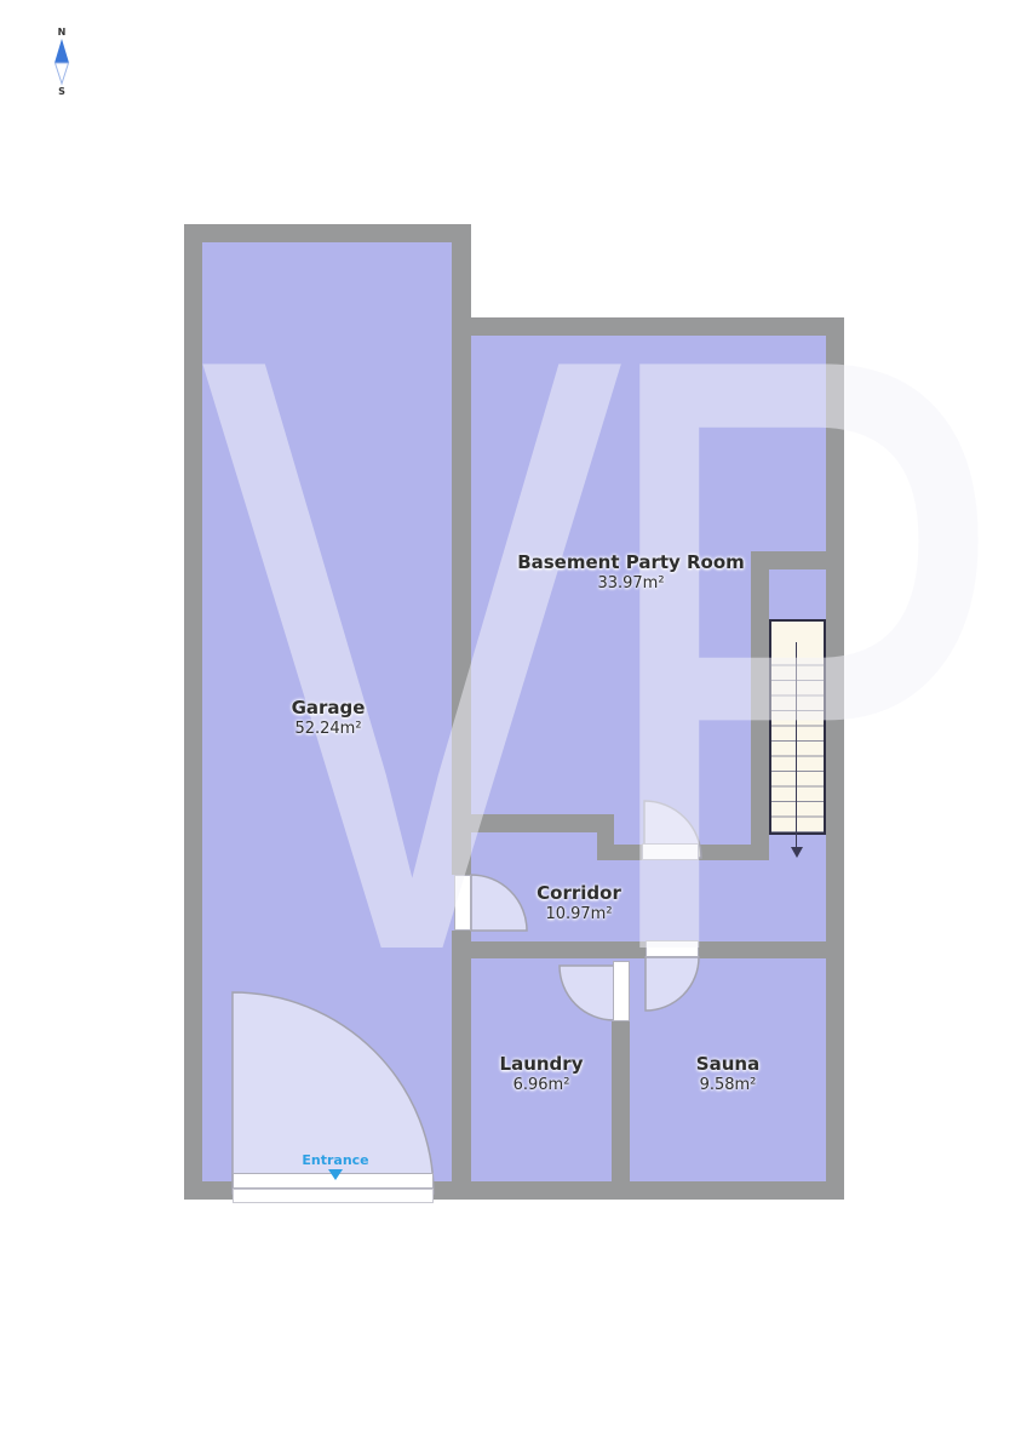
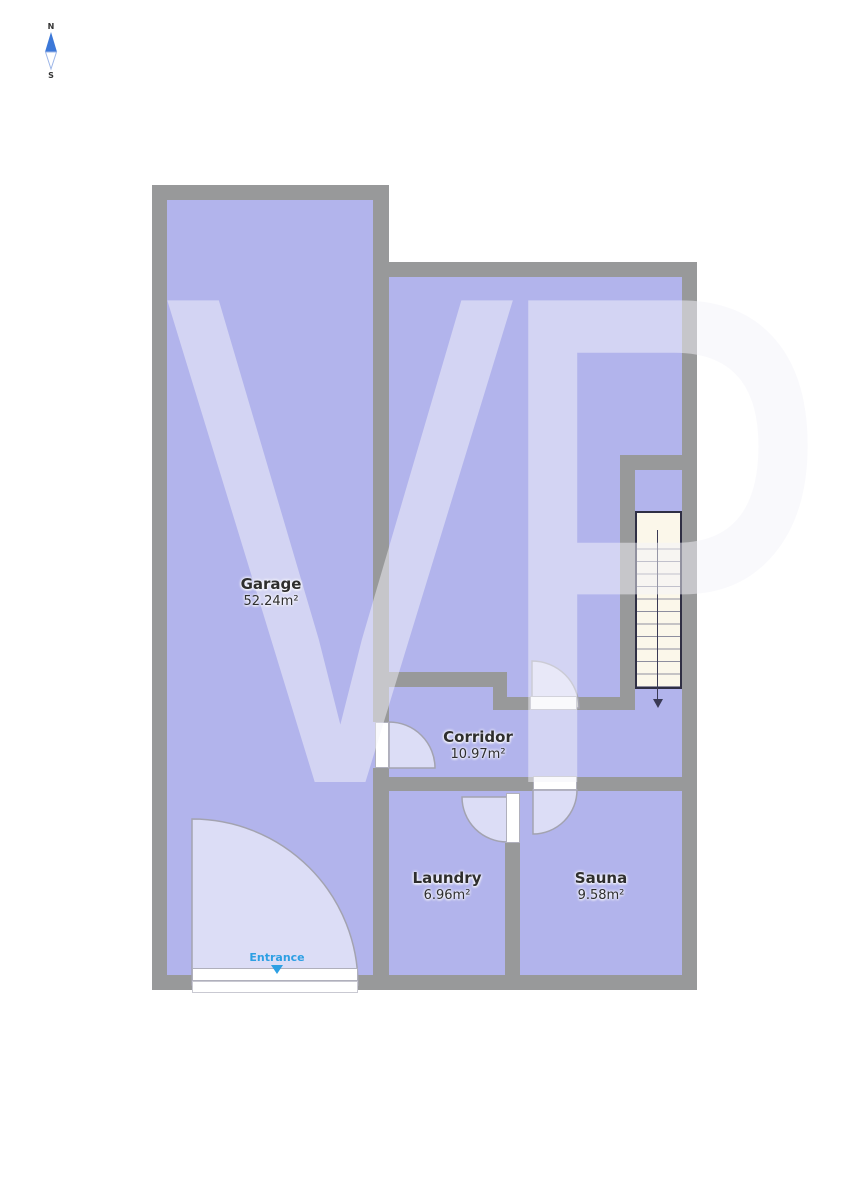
  N
  S
  VP
  Garage
  52.24m²
- Basement Party Room
- 33.97m²
  Corridor
  10.97m²
  Laundry
  6.96m²
  Sauna
  9.58m²
  Entrance
